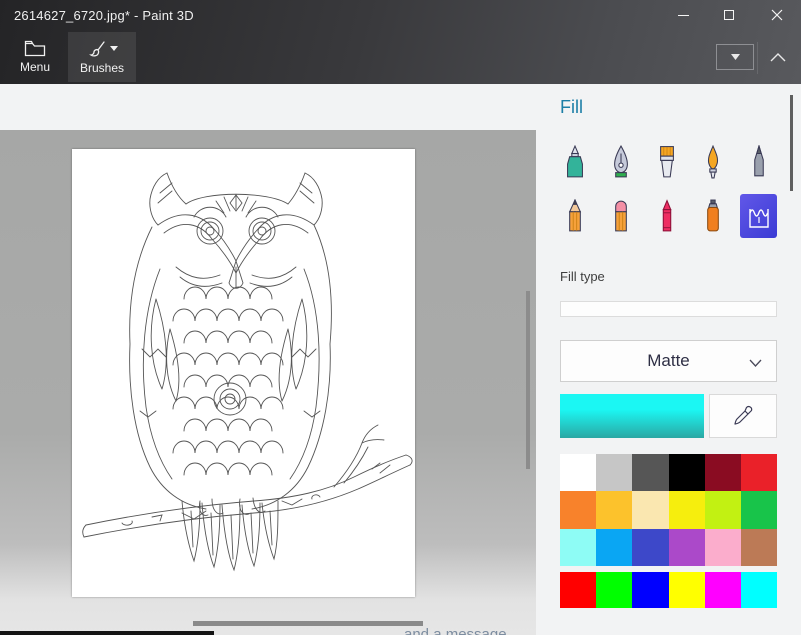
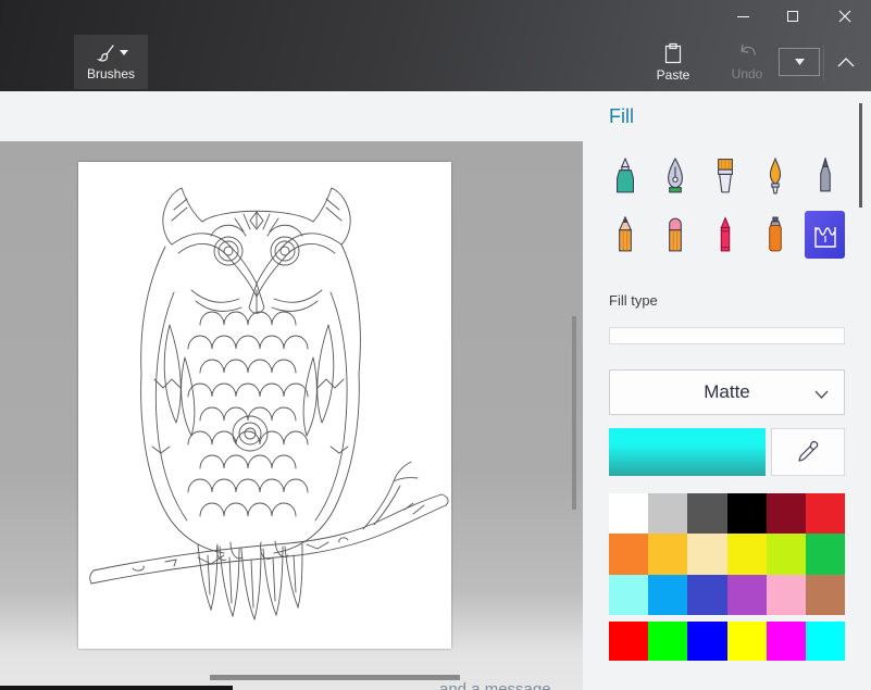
- 2614627_6720.jpg* - Paint 3D
- Menu
  Brushes
+ Paste
+ Undo
  Fill
  Fill type
  Matte
